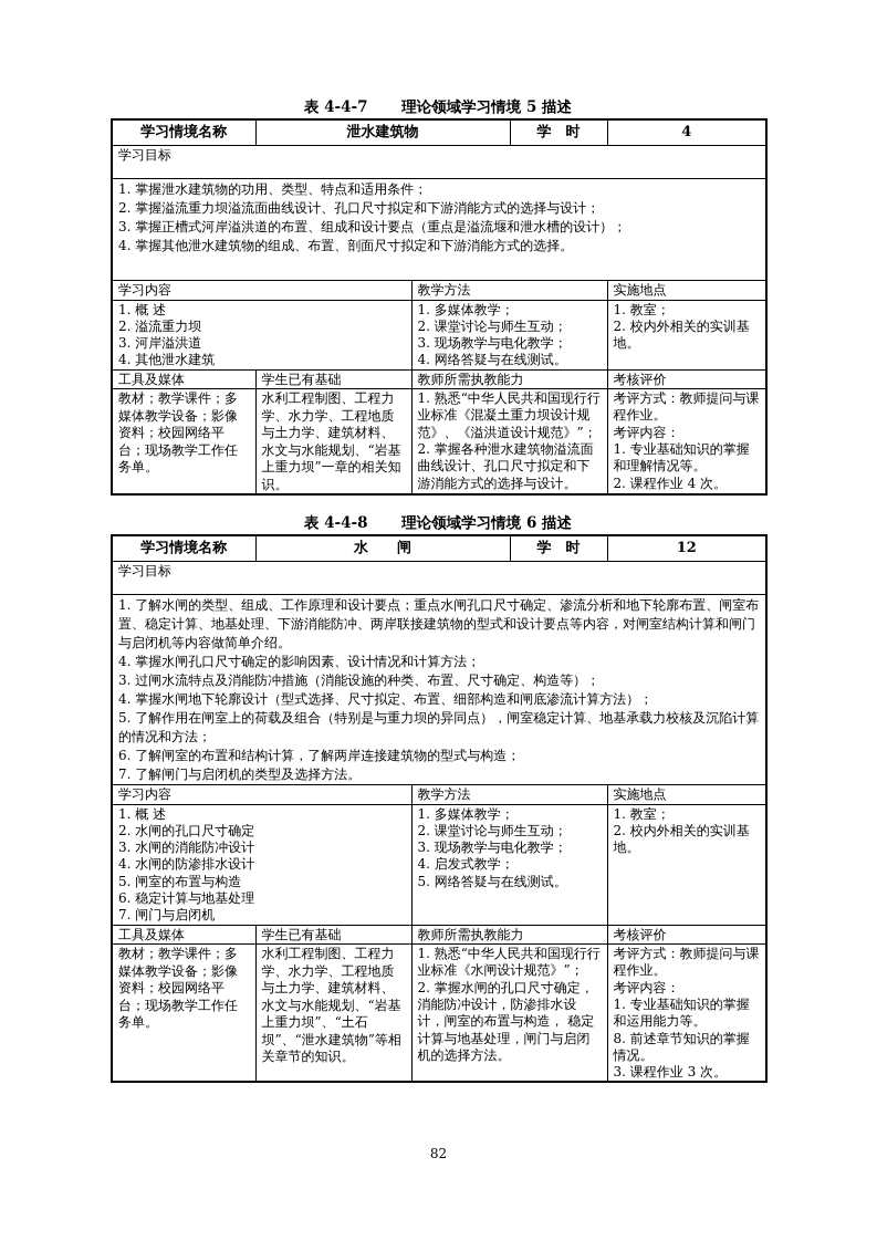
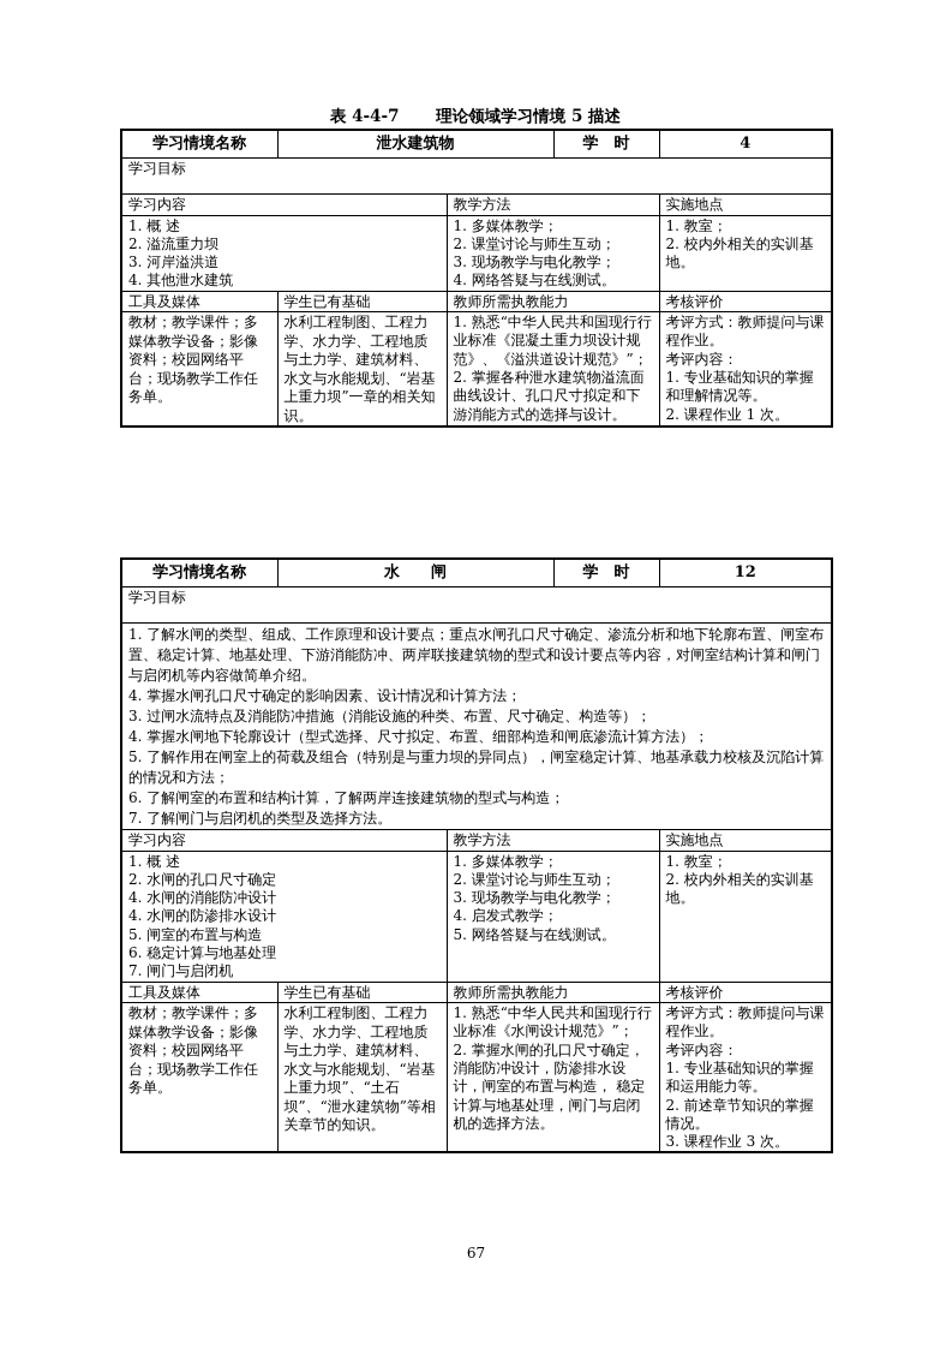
  表 4-4-7 理论领域学习情境 5 描述
  学习情境名称	泄水建筑物	学 时	4
  学习目标
- 1. 掌握泄水建筑物的功用、类型、特点和适用条件；2. 掌握溢流重力坝溢流面曲线设计、孔口尺寸拟定和下游消能方式的选择与设计；3. 掌握正槽式河岸溢洪道的布置、组成和设计要点（重点是溢流堰和泄水槽的设计）；4. 掌握其他泄水建筑物的组成、布置、剖面尺寸拟定和下游消能方式的选择。
  学习内容	教学方法	实施地点
  1. 概 述2. 溢流重力坝3. 河岸溢洪道4. 其他泄水建筑	1. 多媒体教学；2. 课堂讨论与师生互动；3. 现场教学与电化教学；4. 网络答疑与在线测试。	1. 教室；2. 校内外相关的实训基地。
  工具及媒体	学生已有基础	教师所需执教能力	考核评价
- 教材；教学课件；多媒体教学设备；影像资料；校园网络平台；现场教学工作任务单。	水利工程制图、工程力学、水力学、工程地质与土力学、建筑材料、水文与水能规划、“岩基上重力坝”一章的相关知识。	1. 熟悉“中华人民共和国现行行业标准《混凝土重力坝设计规范》、《溢洪道设计规范》”；2. 掌握各种泄水建筑物溢流面曲线设计、孔口尺寸拟定和下游消能方式的选择与设计。	考评方式：教师提问与课程作业。考评内容：1. 专业基础知识的掌握和理解情况等。2. 课程作业 4 次。
+ 教材；教学课件；多媒体教学设备；影像资料；校园网络平台；现场教学工作任务单。	水利工程制图、工程力学、水力学、工程地质与土力学、建筑材料、水文与水能规划、“岩基上重力坝”一章的相关知识。	1. 熟悉“中华人民共和国现行行业标准《混凝土重力坝设计规范》、《溢洪道设计规范》”；2. 掌握各种泄水建筑物溢流面曲线设计、孔口尺寸拟定和下游消能方式的选择与设计。	考评方式：教师提问与课程作业。考评内容：1. 专业基础知识的掌握和理解情况等。2. 课程作业 1 次。
- 表 4-4-8 理论领域学习情境 6 描述
  学习情境名称	水 闸	学 时	12
  学习目标
  1. 了解水闸的类型、组成、工作原理和设计要点；重点水闸孔口尺寸确定、渗流分析和地下轮廓布置、闸室布置、稳定计算、地基处理、下游消能防冲、两岸联接建筑物的型式和设计要点等内容，对闸室结构计算和闸门与启闭机等内容做简单介绍。4. 掌握水闸孔口尺寸确定的影响因素、设计情况和计算方法；3. 过闸水流特点及消能防冲措施（消能设施的种类、布置、尺寸确定、构造等）；4. 掌握水闸地下轮廓设计（型式选择、尺寸拟定、布置、细部构造和闸底渗流计算方法）；5. 了解作用在闸室上的荷载及组合（特别是与重力坝的异同点），闸室稳定计算、地基承载力校核及沉陷计算的情况和方法；6. 了解闸室的布置和结构计算，了解两岸连接建筑物的型式与构造；7. 了解闸门与启闭机的类型及选择方法。
  学习内容	教学方法	实施地点
- 1. 概 述2. 水闸的孔口尺寸确定3. 水闸的消能防冲设计4. 水闸的防渗排水设计5. 闸室的布置与构造6. 稳定计算与地基处理7. 闸门与启闭机	1. 多媒体教学；2. 课堂讨论与师生互动；3. 现场教学与电化教学；4. 启发式教学；5. 网络答疑与在线测试。	1. 教室；2. 校内外相关的实训基地。
+ 1. 概 述2. 水闸的孔口尺寸确定4. 水闸的消能防冲设计4. 水闸的防渗排水设计5. 闸室的布置与构造6. 稳定计算与地基处理7. 闸门与启闭机	1. 多媒体教学；2. 课堂讨论与师生互动；3. 现场教学与电化教学；4. 启发式教学；5. 网络答疑与在线测试。	1. 教室；2. 校内外相关的实训基地。
  工具及媒体	学生已有基础	教师所需执教能力	考核评价
- 教材；教学课件；多媒体教学设备；影像资料；校园网络平台；现场教学工作任务单。	水利工程制图、工程力学、水力学、工程地质与土力学、建筑材料、水文与水能规划、“岩基上重力坝”、“土石坝”、“泄水建筑物”等相关章节的知识。	1. 熟悉“中华人民共和国现行行业标准《水闸设计规范》”；2. 掌握水闸的孔口尺寸确定，消能防冲设计，防渗排水设计，闸室的布置与构造， 稳定计算与地基处理，闸门与启闭机的选择方法。	考评方式：教师提问与课程作业。考评内容：1. 专业基础知识的掌握和运用能力等。8. 前述章节知识的掌握情况。3. 课程作业 3 次。
+ 教材；教学课件；多媒体教学设备；影像资料；校园网络平台；现场教学工作任务单。	水利工程制图、工程力学、水力学、工程地质与土力学、建筑材料、水文与水能规划、“岩基上重力坝”、“土石坝”、“泄水建筑物”等相关章节的知识。	1. 熟悉“中华人民共和国现行行业标准《水闸设计规范》”；2. 掌握水闸的孔口尺寸确定，消能防冲设计，防渗排水设计，闸室的布置与构造， 稳定计算与地基处理，闸门与启闭机的选择方法。	考评方式：教师提问与课程作业。考评内容：1. 专业基础知识的掌握和运用能力等。2. 前述章节知识的掌握情况。3. 课程作业 3 次。
- 82
+ 67
